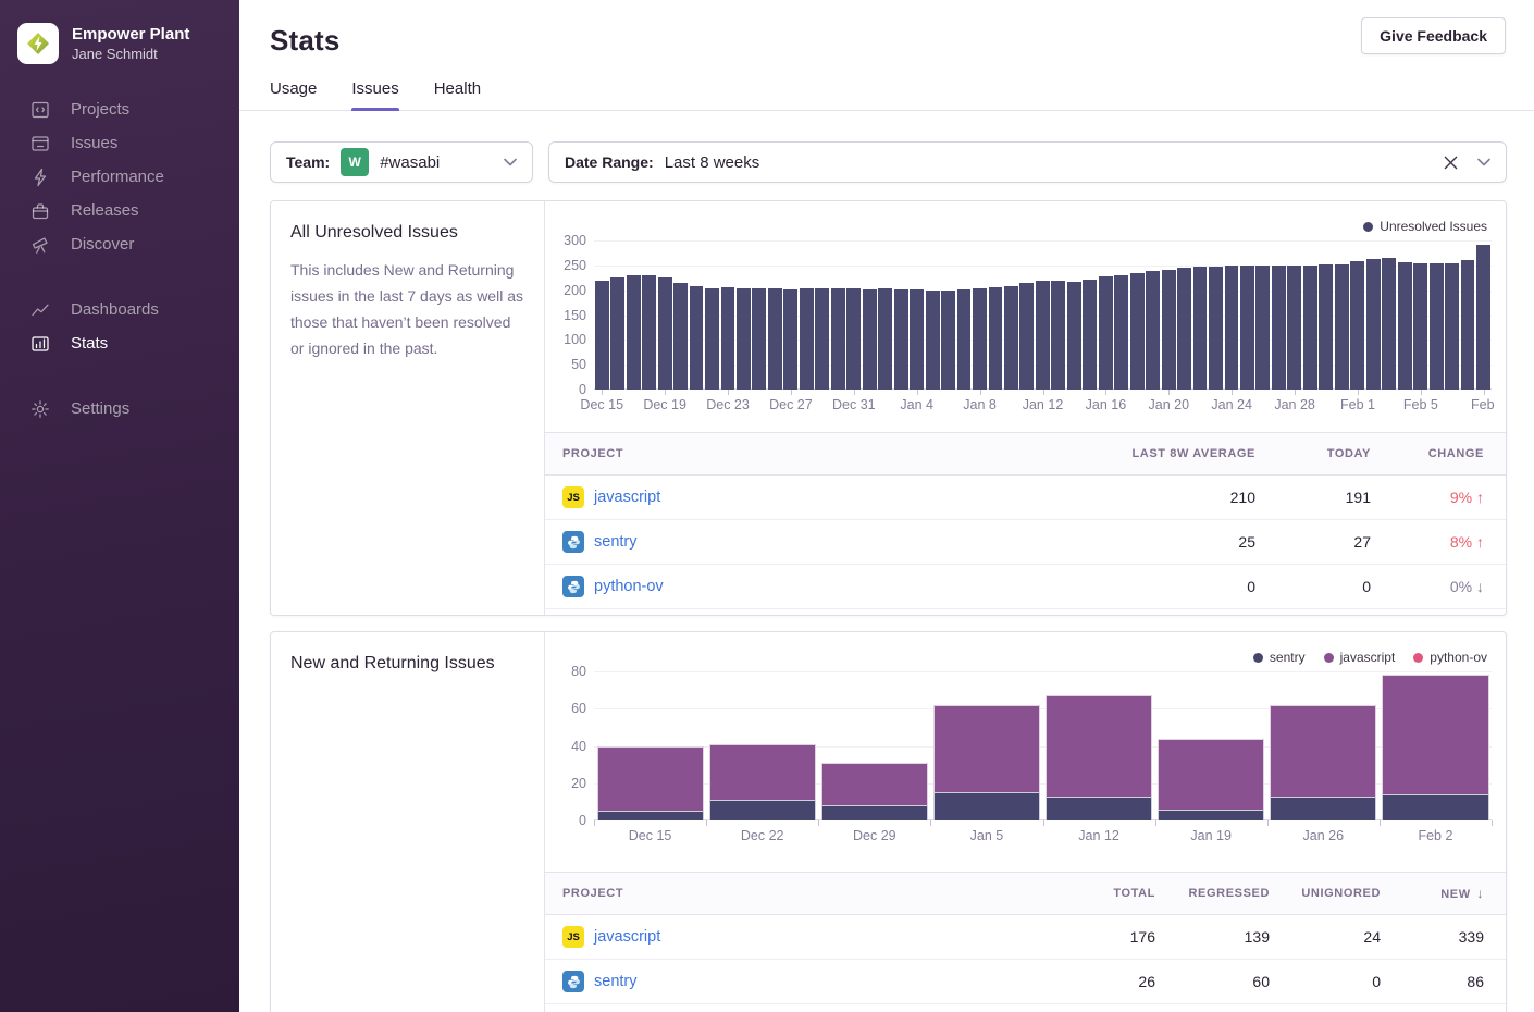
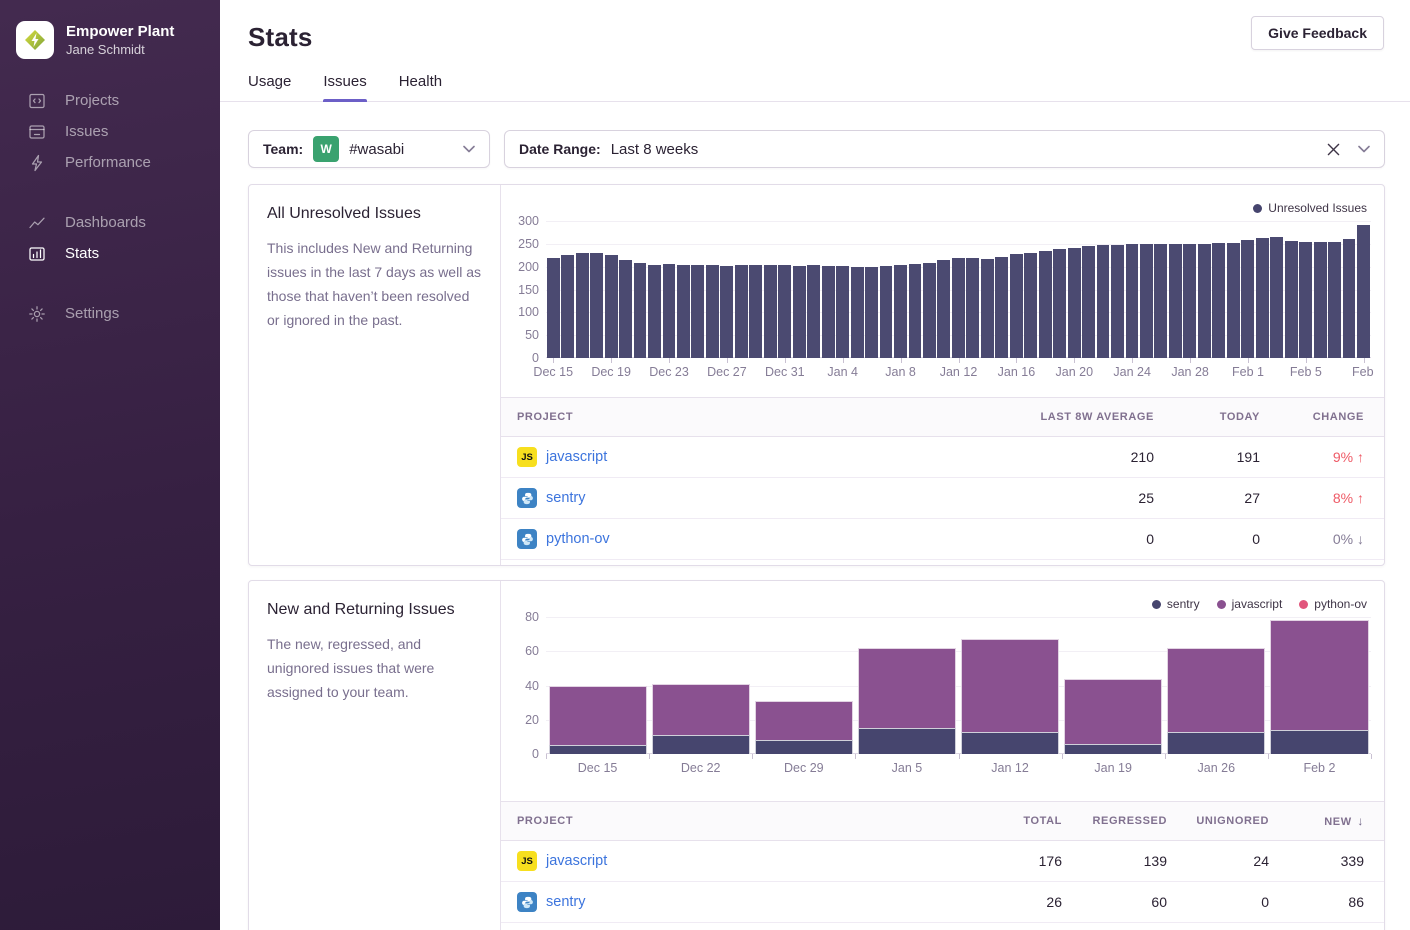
  Empower Plant
  Jane Schmidt
  Projects
  Issues
  Performance
- Releases
- Discover
  Dashboards
  Stats
  Settings
  Stats
  Give Feedback
  Usage
  Issues
  Health
  Team:
  W
  #wasabi
  Date Range:
  Last 8 weeks
  All Unresolved Issues
  This includes New and Returning issues in the last 7 days as well as those that haven’t been resolved or ignored in the past.
  Unresolved Issues
  0
  50
  100
  150
  200
  250
  300
  Dec 15
  Dec 19
  Dec 23
  Dec 27
  Dec 31
  Jan 4
  Jan 8
  Jan 12
  Jan 16
  Jan 20
  Jan 24
  Jan 28
  Feb 1
  Feb 5
  Feb
  PROJECT
  LAST 8W AVERAGE
  TODAY
  CHANGE
  JS
  javascript
  210
  191
  9% ↑
  sentry
  25
  27
  8% ↑
  python-ov
  0
  0
  0% ↓
  New and Returning Issues
+ The new, regressed, and unignored issues that were assigned to your team.
  sentry
  javascript
  python-ov
  0
  20
  40
  60
  80
  Dec 15
  Dec 22
  Dec 29
  Jan 5
  Jan 12
  Jan 19
  Jan 26
  Feb 2
  PROJECT
  TOTAL
  REGRESSED
  UNIGNORED
  NEW ↓
  JS
  javascript
  176
  139
  24
  339
  sentry
  26
  60
  0
  86
